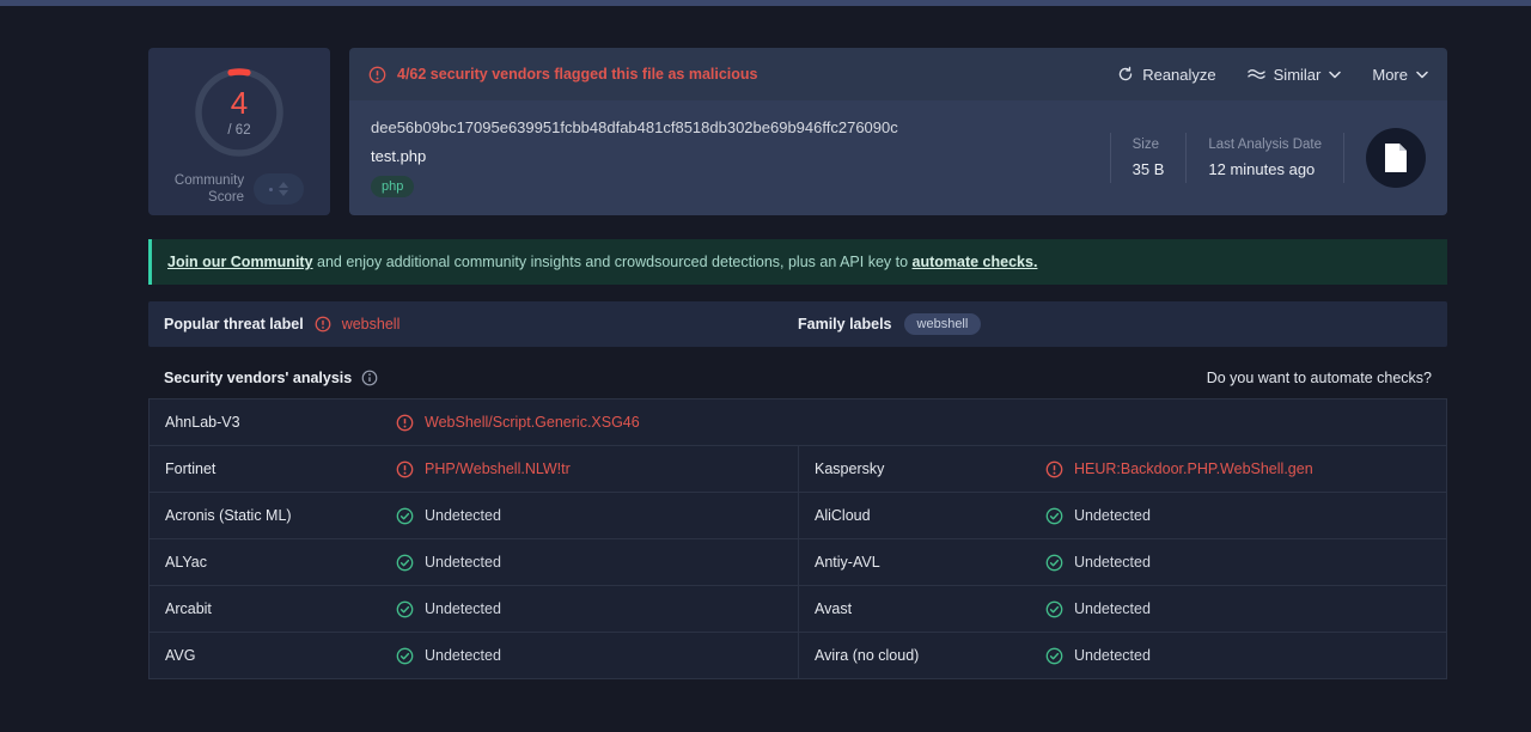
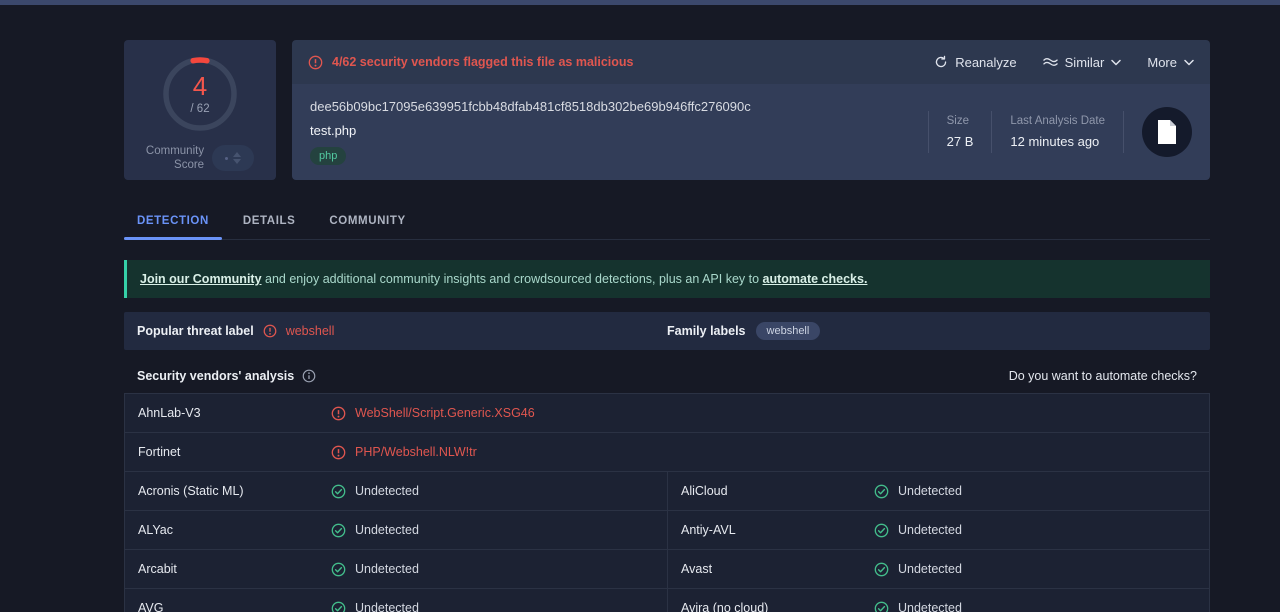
  4
  / 62
  Community
  Score
  4/62 security vendors flagged this file as malicious
  Reanalyze
  Similar
  More
  dee56b09bc17095e639951fcbb48dfab481cf8518db302be69b946ffc276090c
  test.php
  php
  Size
- 35 B
+ 27 B
  Last Analysis Date
  12 minutes ago
+ DETECTION
+ DETAILS
+ COMMUNITY
  Join our Community and enjoy additional community insights and crowdsourced detections, plus an API key to automate checks.
  Popular threat label
  webshell
  Family labels
  webshell
  Security vendors' analysis
  Do you want to automate checks?
  AhnLab-V3
  WebShell/Script.Generic.XSG46
  Fortinet
  PHP/Webshell.NLW!tr
- Kaspersky
- HEUR:Backdoor.PHP.WebShell.gen
  Acronis (Static ML)
  Undetected
  AliCloud
  Undetected
  ALYac
  Undetected
  Antiy-AVL
  Undetected
  Arcabit
  Undetected
  Avast
  Undetected
  AVG
  Undetected
  Avira (no cloud)
  Undetected
